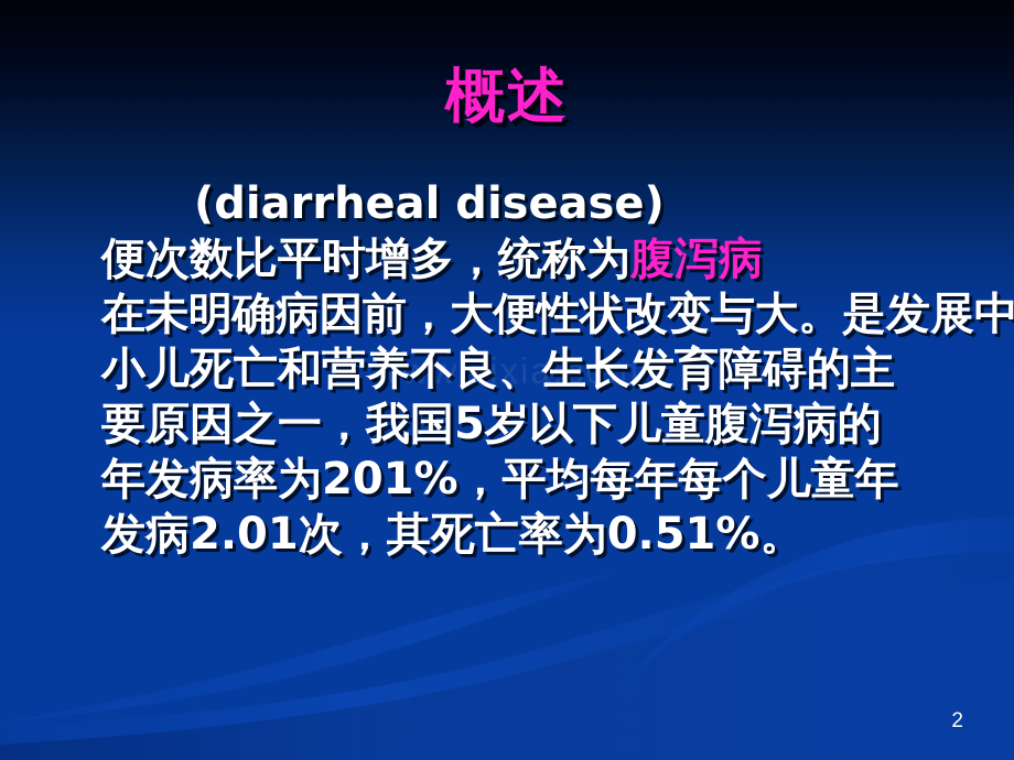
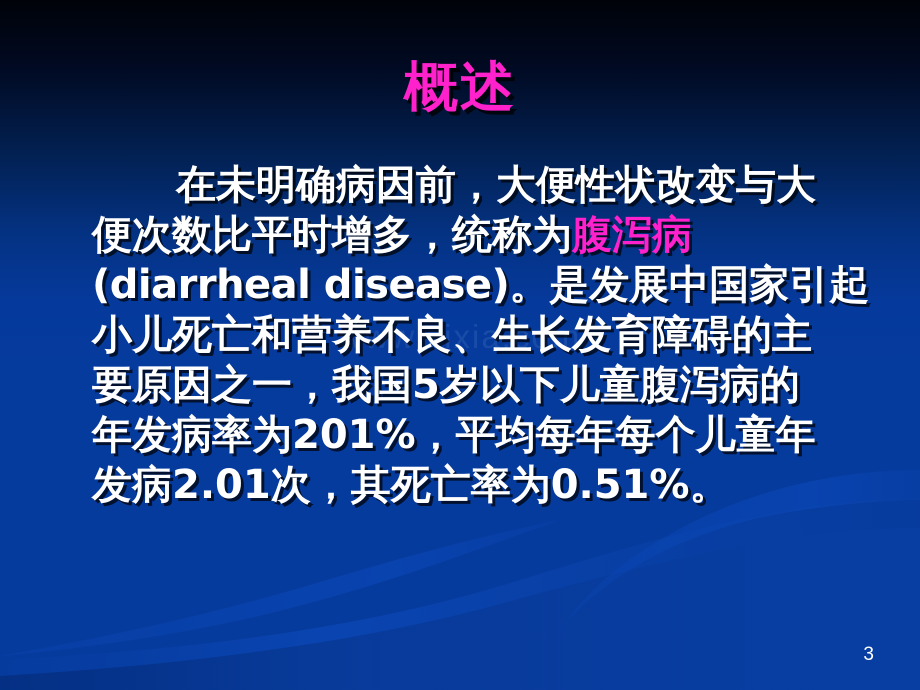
  www.zixia.com
  概述
- (diarrheal disease)
+ 在未明确病因前，大便性状改变与大
  便次数比平时增多，统称为腹泻病
- 在未明确病因前，大便性状改变与大。是发展中
+ (diarrheal disease)。是发展中国家引起
  小儿死亡和营养不良、生长发育障碍的主
  要原因之一，我国5岁以下儿童腹泻病的
  年发病率为201%，平均每年每个儿童年
  发病2.01次，其死亡率为0.51%。
- 2
+ 3
